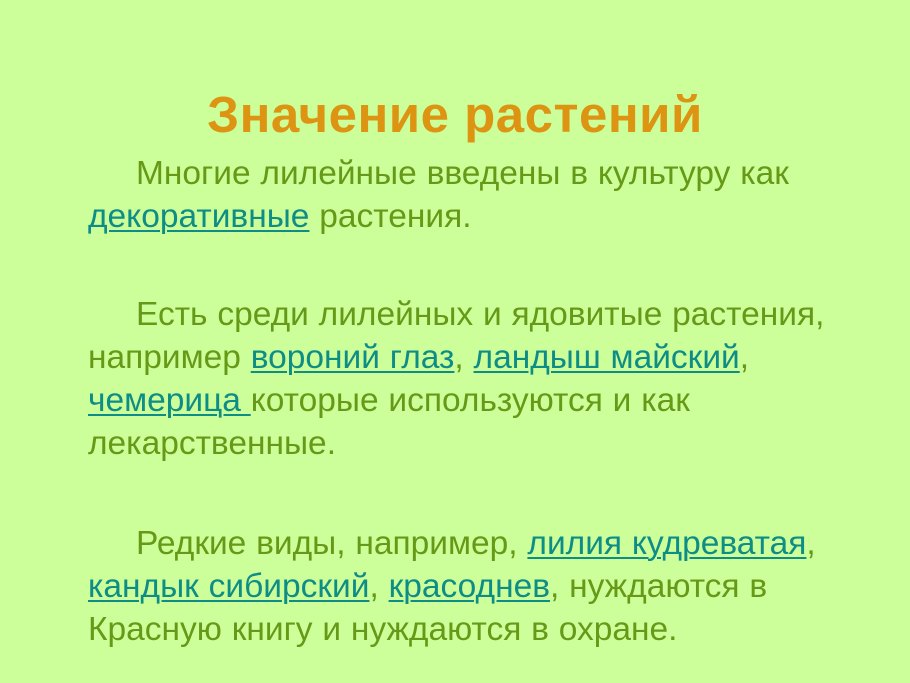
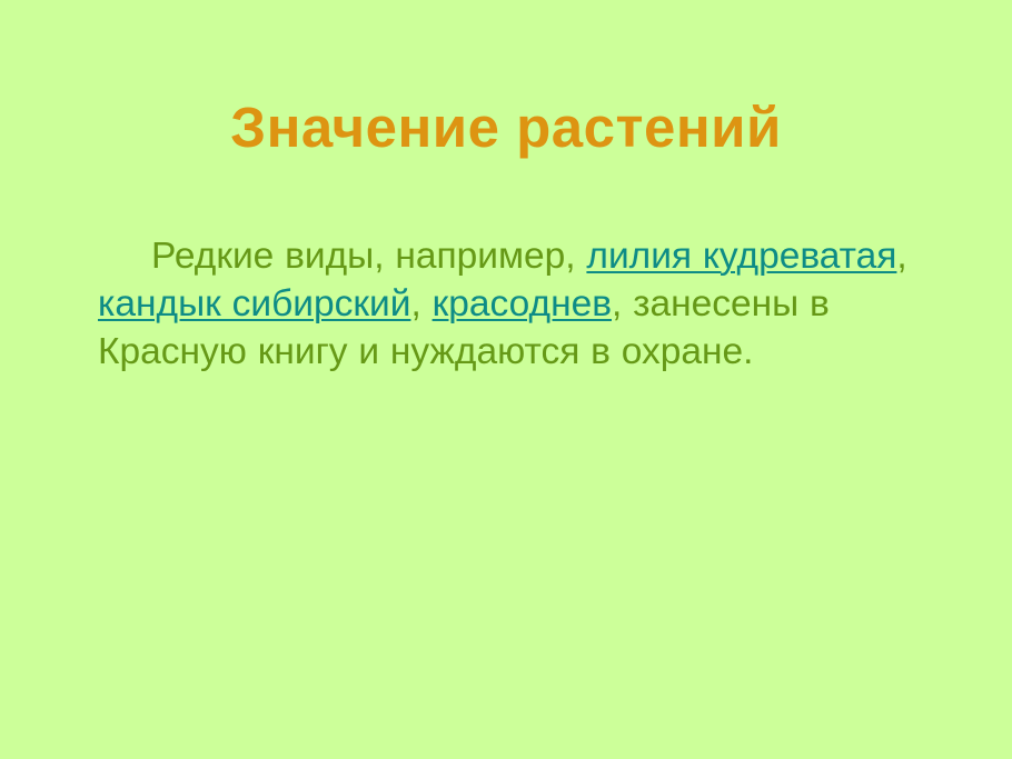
  Значение растений
- Многие лилейные введены в культуру как декоративные растения.
- Есть среди лилейных и ядовитые растения, например вороний глаз, ландыш майский, чемерица которые используются и как лекарственные.
- Редкие виды, например, лилия кудреватая, кандык сибирский, красоднев, нуждаются в Красную книгу и нуждаются в охране.
+ Редкие виды, например, лилия кудреватая, кандык сибирский, красоднев, занесены в Красную книгу и нуждаются в охране.
